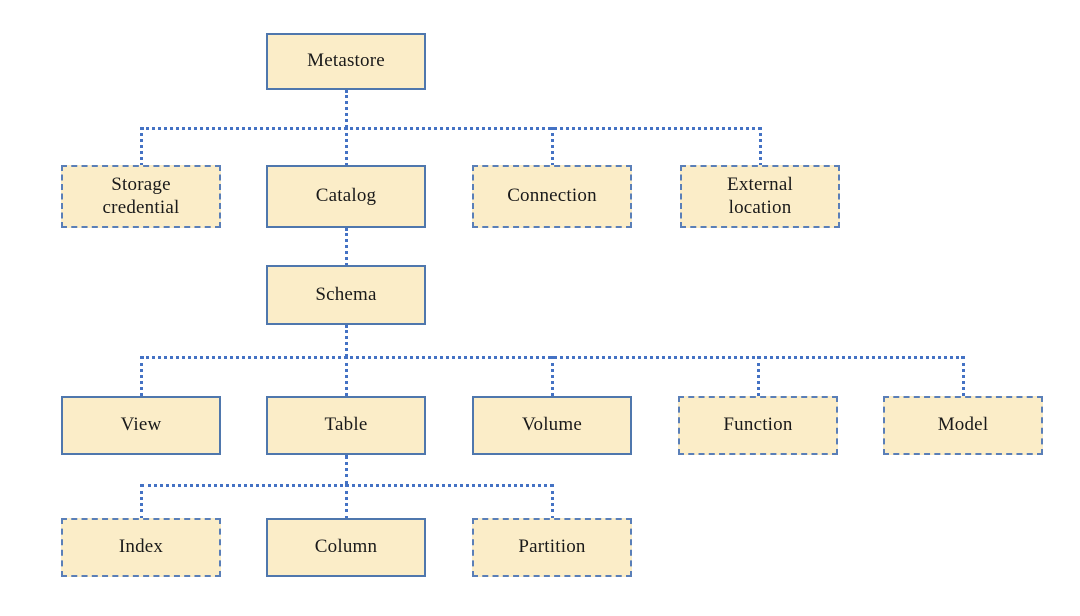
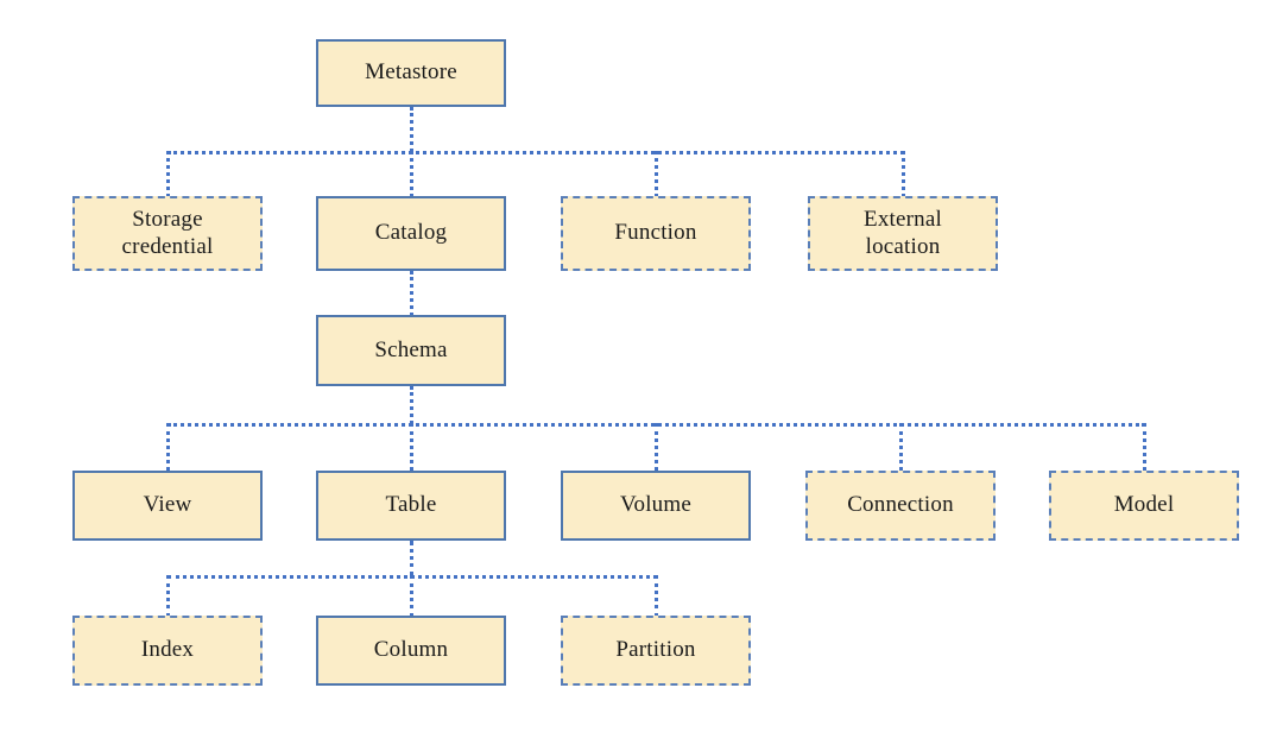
  Metastore
  Storage
  credential
  Catalog
- Connection
+ Function
  External
  location
  Schema
  View
  Table
  Volume
- Function
+ Connection
  Model
  Index
  Column
  Partition
